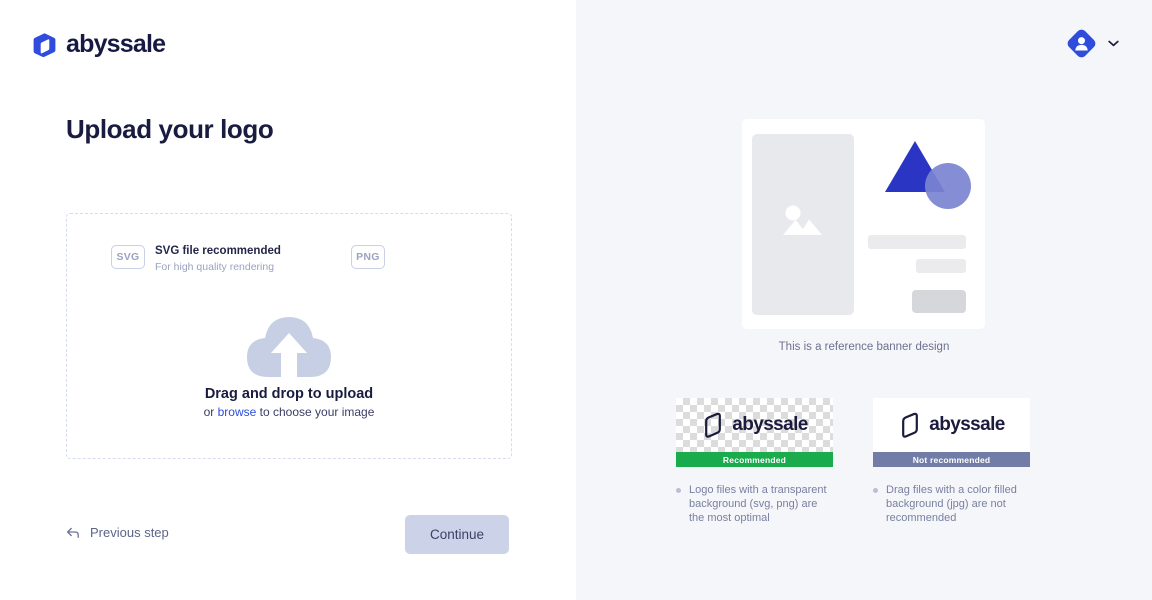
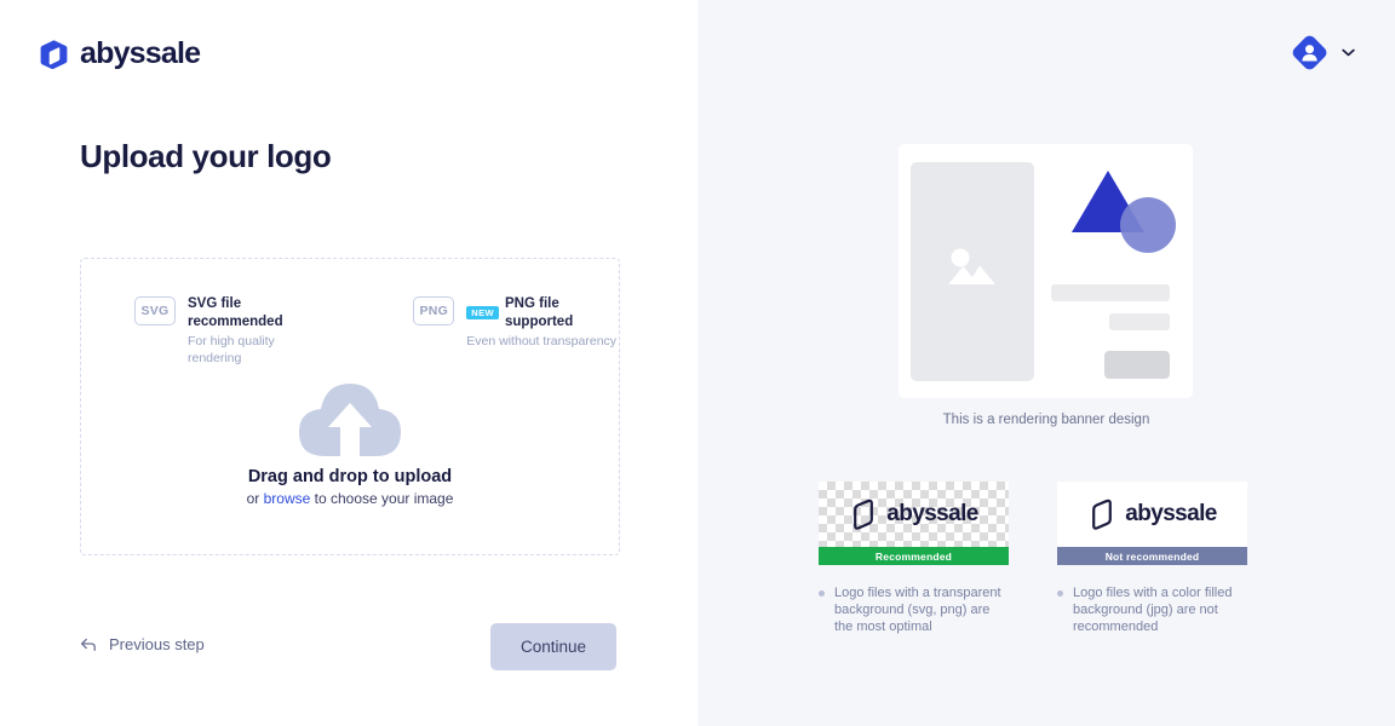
  abyssale
  Upload your logo
  SVG
  SVG file recommended
  For high quality rendering
  PNG
+ NEW
+ PNG file supported
+ Even without transparency
  Drag and drop to upload
  or browse to choose your image
  Previous step
  Continue
- This is a reference banner design
+ This is a rendering banner design
  abyssale
  Recommended
  Logo files with a transparent background (svg, png) are the most optimal
  abyssale
  Not recommended
- Drag files with a color filled background (jpg) are not recommended
+ Logo files with a color filled background (jpg) are not recommended
